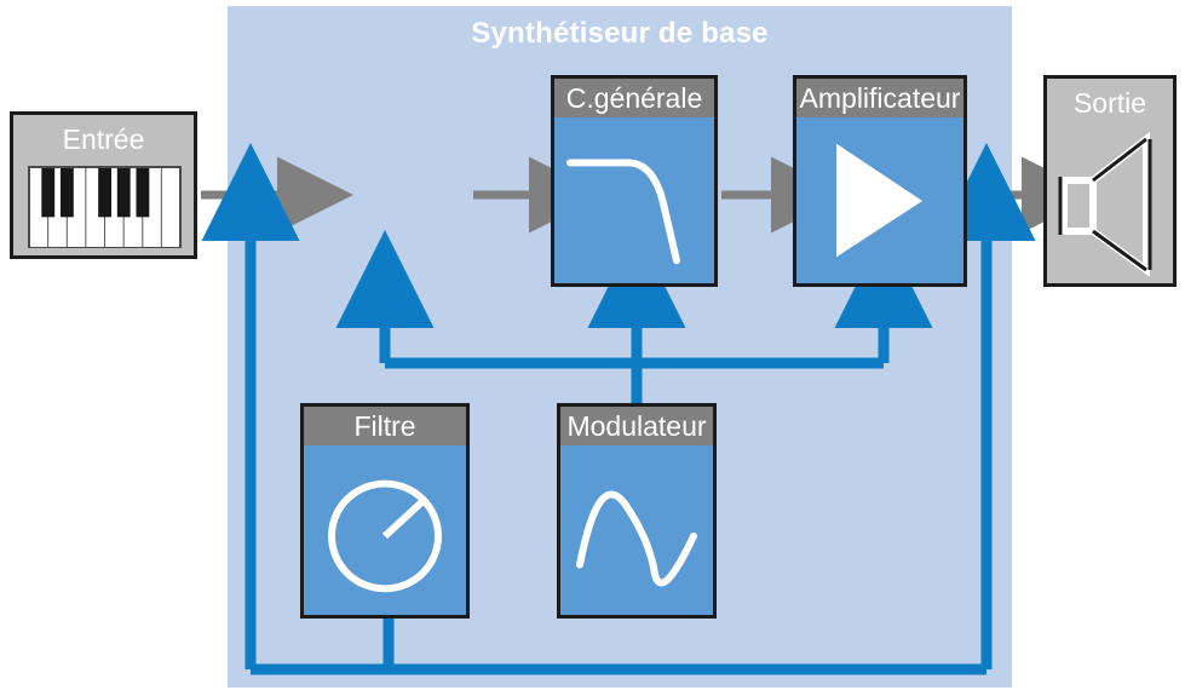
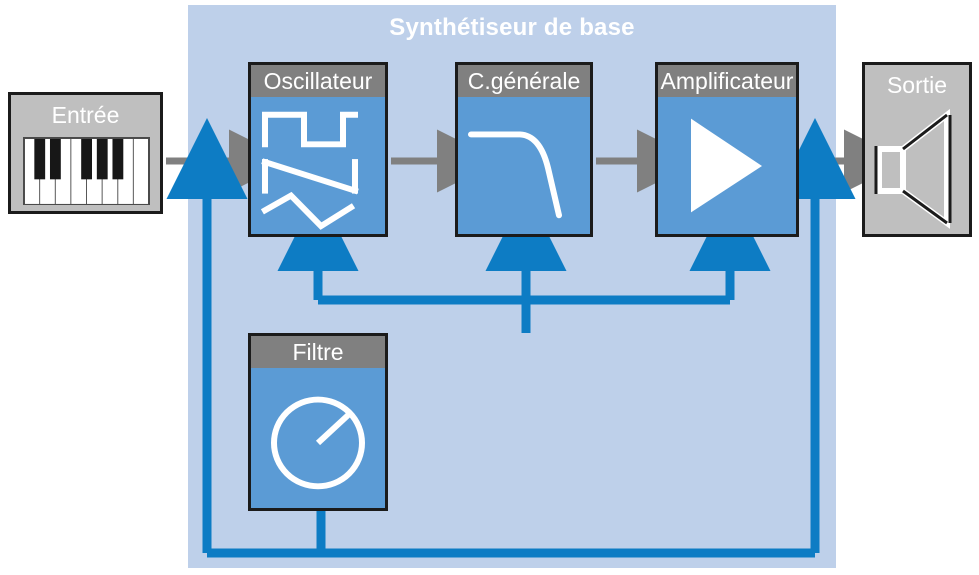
  Synthétiseur de base
  Entrée
+ Oscillateur
  C.générale
  Amplificateur
  Filtre
- Modulateur
  Sortie
